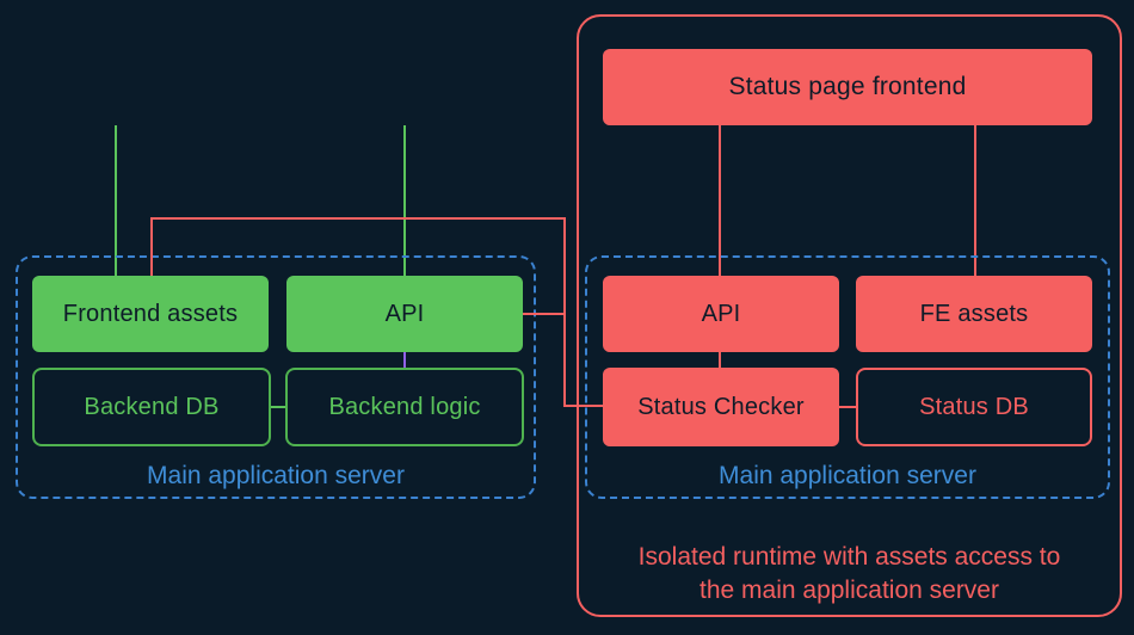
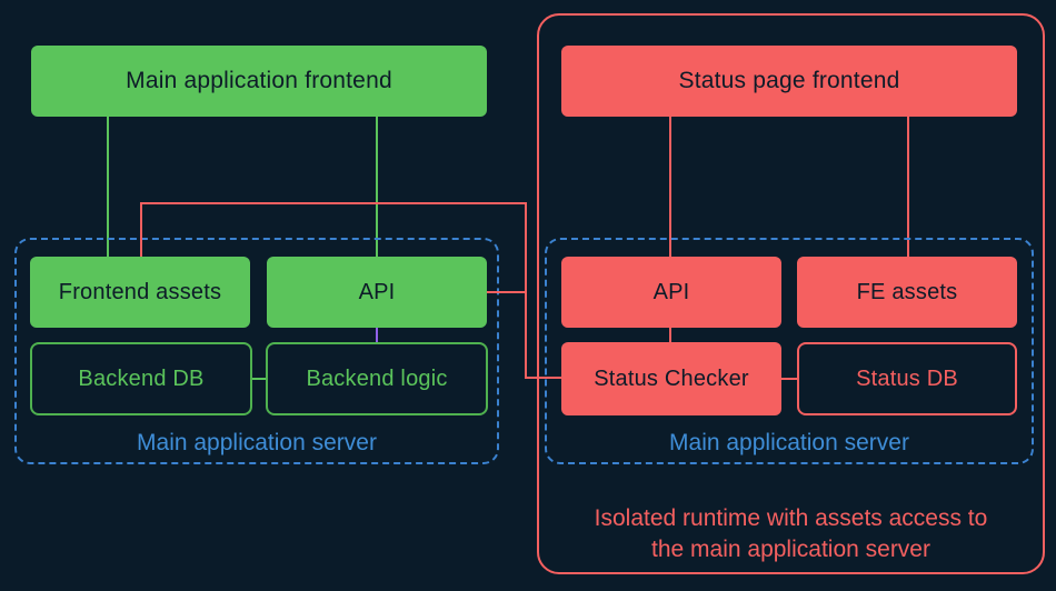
+ Main application frontend
  Frontend assets
  API
  Backend DB
  Backend logic
  Main application server
  Status page frontend
  API
  FE assets
  Status Checker
  Status DB
  Main application server
  Isolated runtime with assets access to
  the main application server
